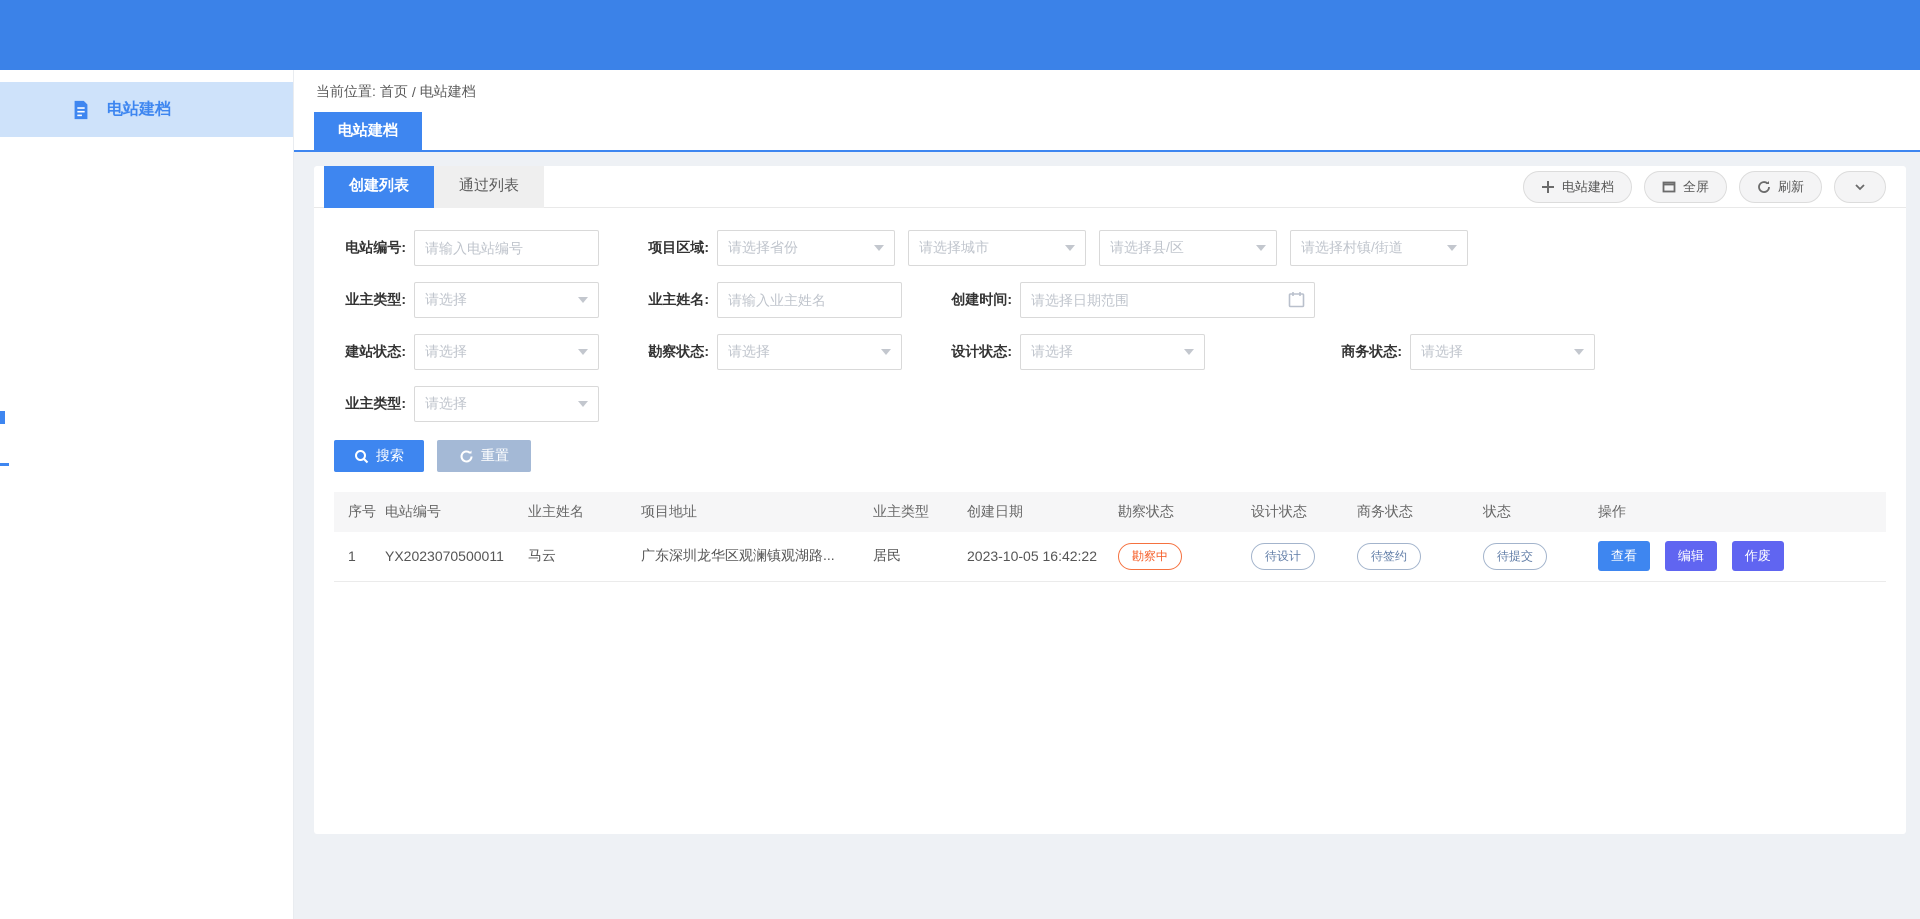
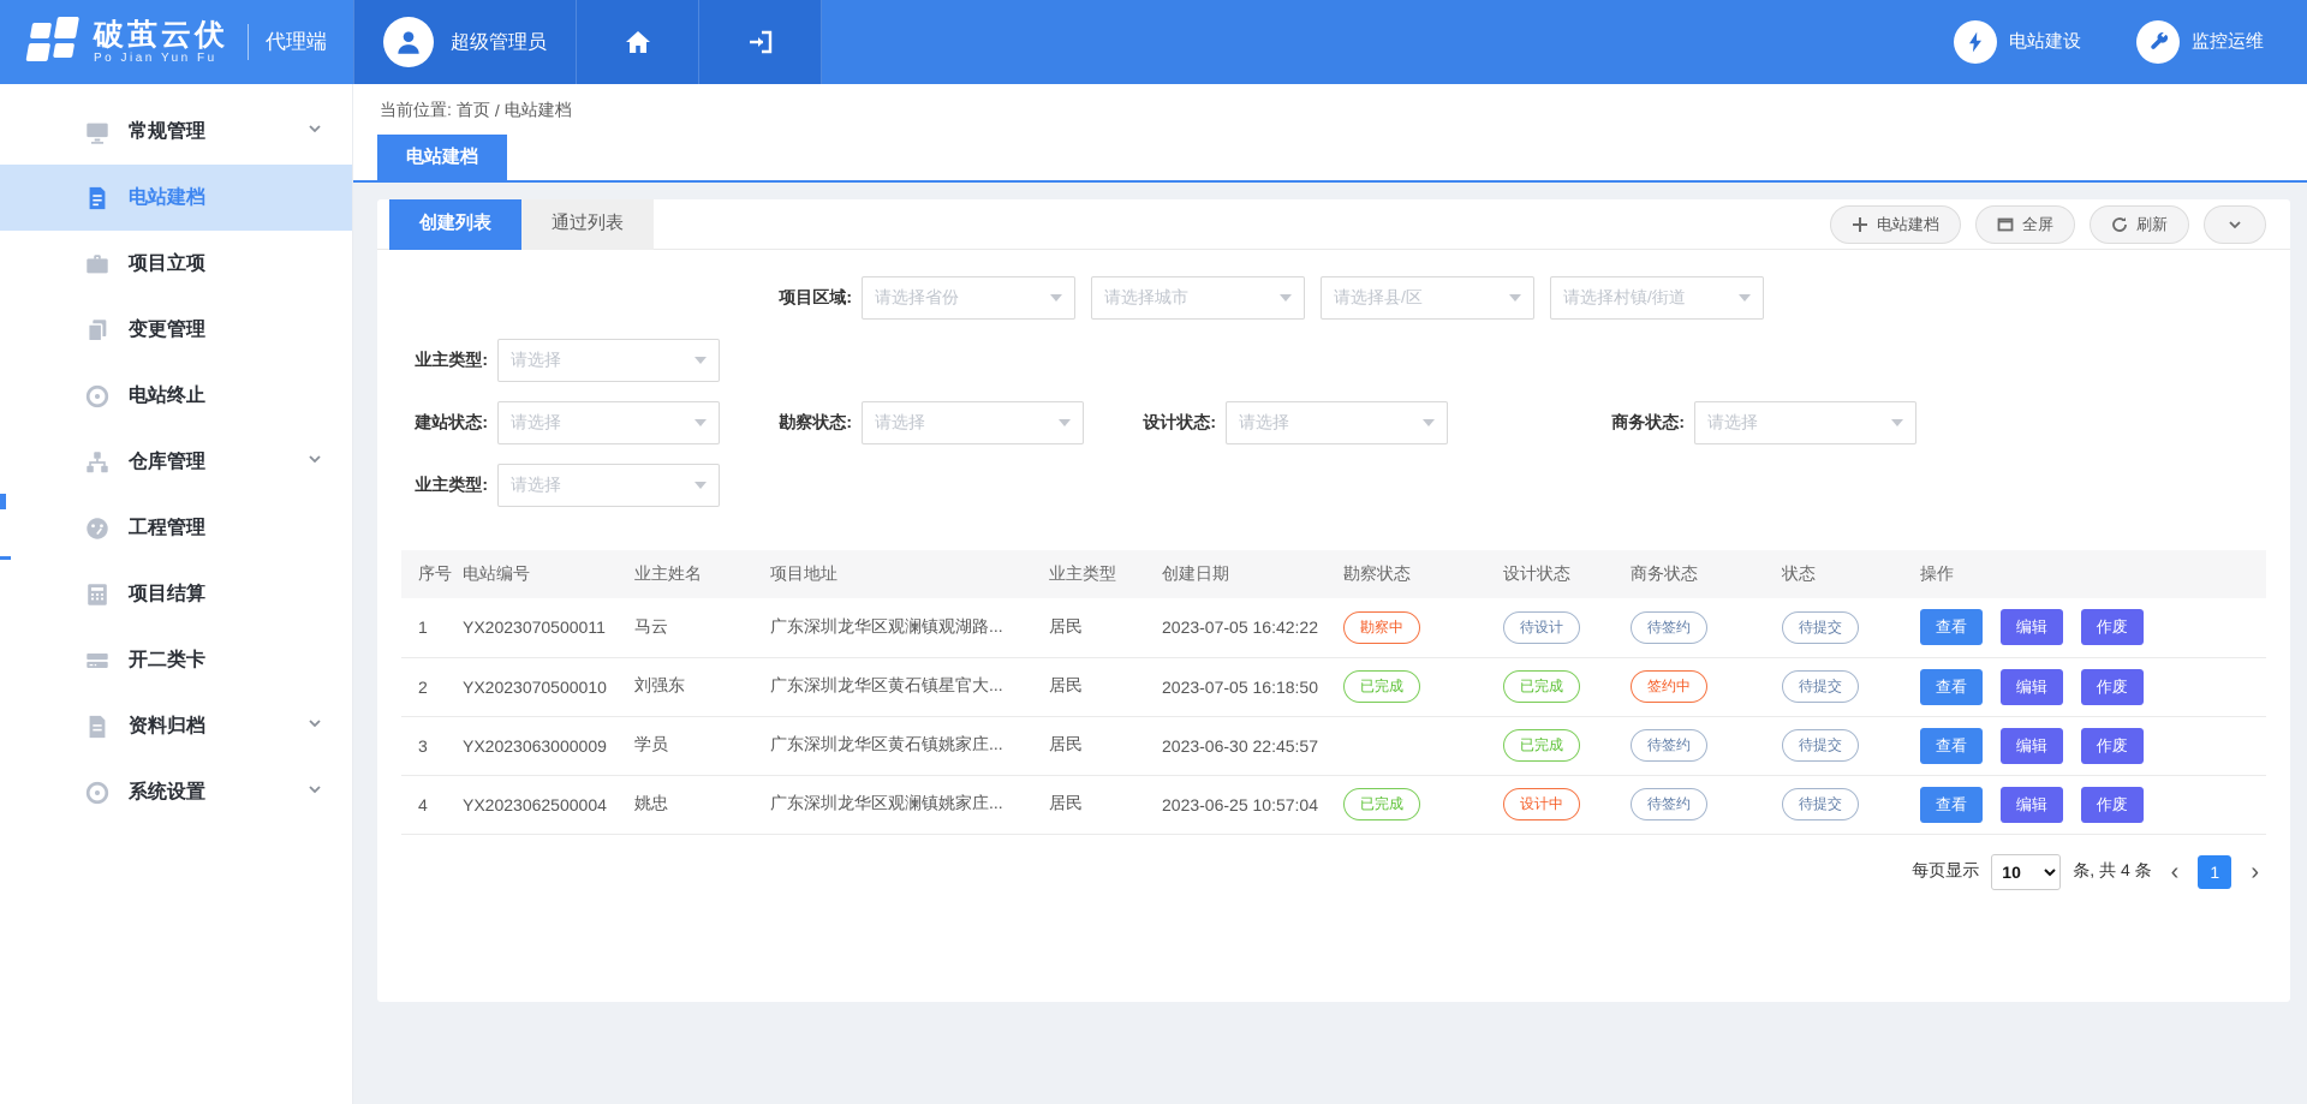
+ 破茧云伏
+ Po Jian Yun Fu
+ 代理端
+ 超级管理员
+ 电站建设
+ 监控运维
+ 常规管理
  电站建档
+ 项目立项
+ 变更管理
+ 电站终止
+ 仓库管理
+ 工程管理
+ 项目结算
+ 开二类卡
+ 资料归档
+ 系统设置
  当前位置:
  首页
  /
  电站建档
  电站建档
  创建列表
  通过列表
  电站建档
  全屏
  刷新
- 电站编号:
- 请输入电站编号
  项目区域:
  请选择省份
  请选择城市
  请选择县/区
  请选择村镇/街道
  业主类型:
  请选择
- 业主姓名:
- 请输入业主姓名
- 创建时间:
- 请选择日期范围
  建站状态:
  请选择
  勘察状态:
  请选择
  设计状态:
  请选择
  商务状态:
  请选择
  业主类型:
  请选择
- 搜索
- 重置
  序号	电站编号	业主姓名	项目地址	业主类型	创建日期	勘察状态	设计状态	商务状态	状态	操作
- 1	YX2023070500011	马云	广东深圳龙华区观澜镇观湖路...	居民	2023-10-05 16:42:22	勘察中	待设计	待签约	待提交	查看 编辑 作废
+ 1	YX2023070500011	马云	广东深圳龙华区观澜镇观湖路...	居民	2023-07-05 16:42:22	勘察中	待设计	待签约	待提交	查看 编辑 作废
+ 2	YX2023070500010	刘强东	广东深圳龙华区黄石镇星官大...	居民	2023-07-05 16:18:50	已完成	已完成	签约中	待提交	查看 编辑 作废
+ 3	YX2023063000009	学员	广东深圳龙华区黄石镇姚家庄...	居民	2023-06-30 22:45:57		已完成	待签约	待提交	查看 编辑 作废
+ 4	YX2023062500004	姚忠	广东深圳龙华区观澜镇姚家庄...	居民	2023-06-25 10:57:04	已完成	设计中	待签约	待提交	查看 编辑 作废
+ 每页显示
+ 10
+ 条, 共 4 条
+ ‹
+ 1
+ ›
